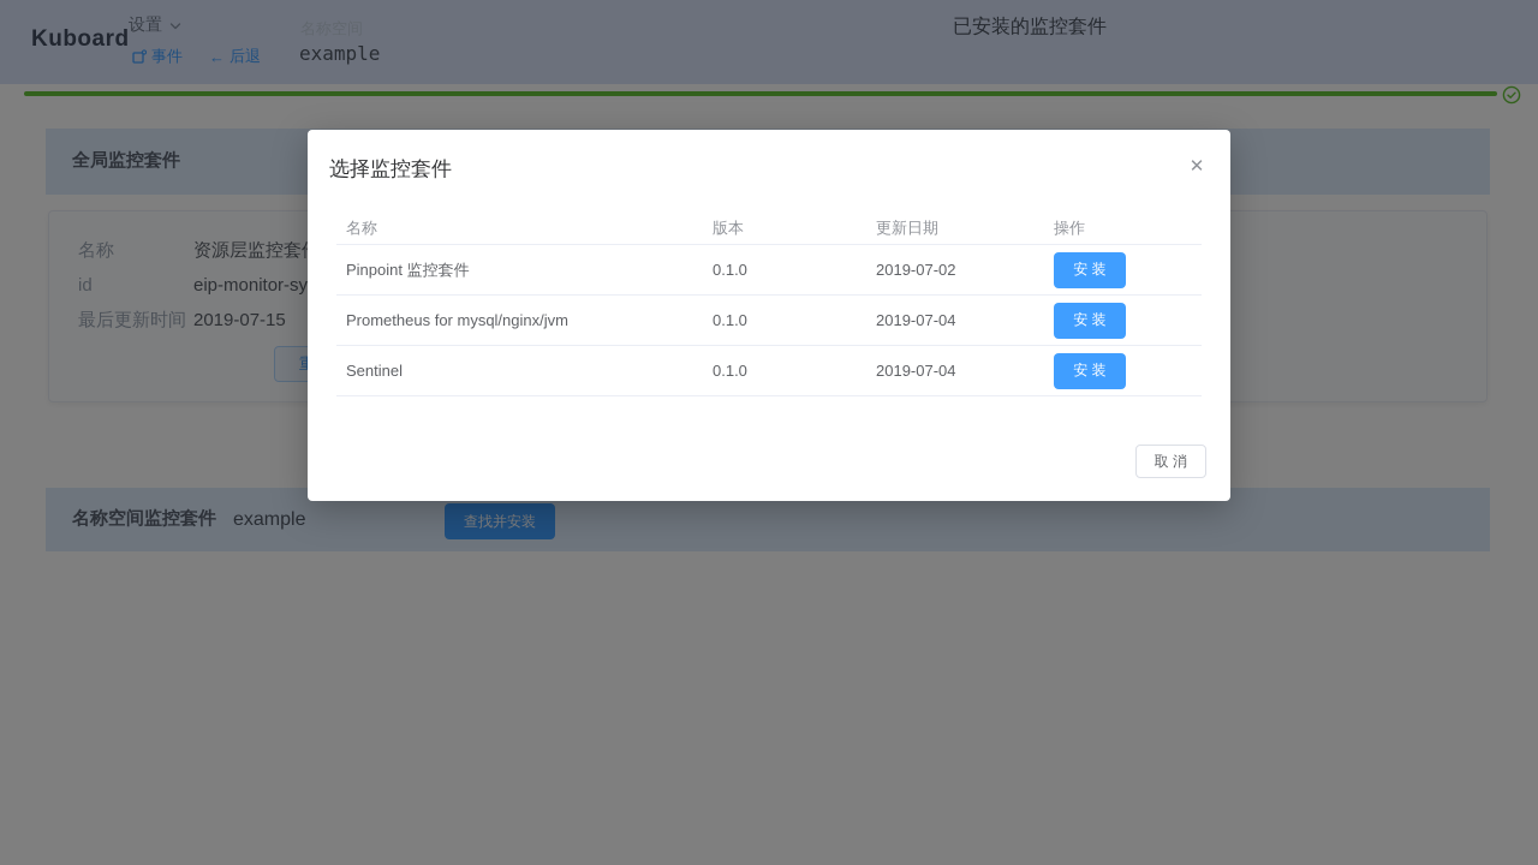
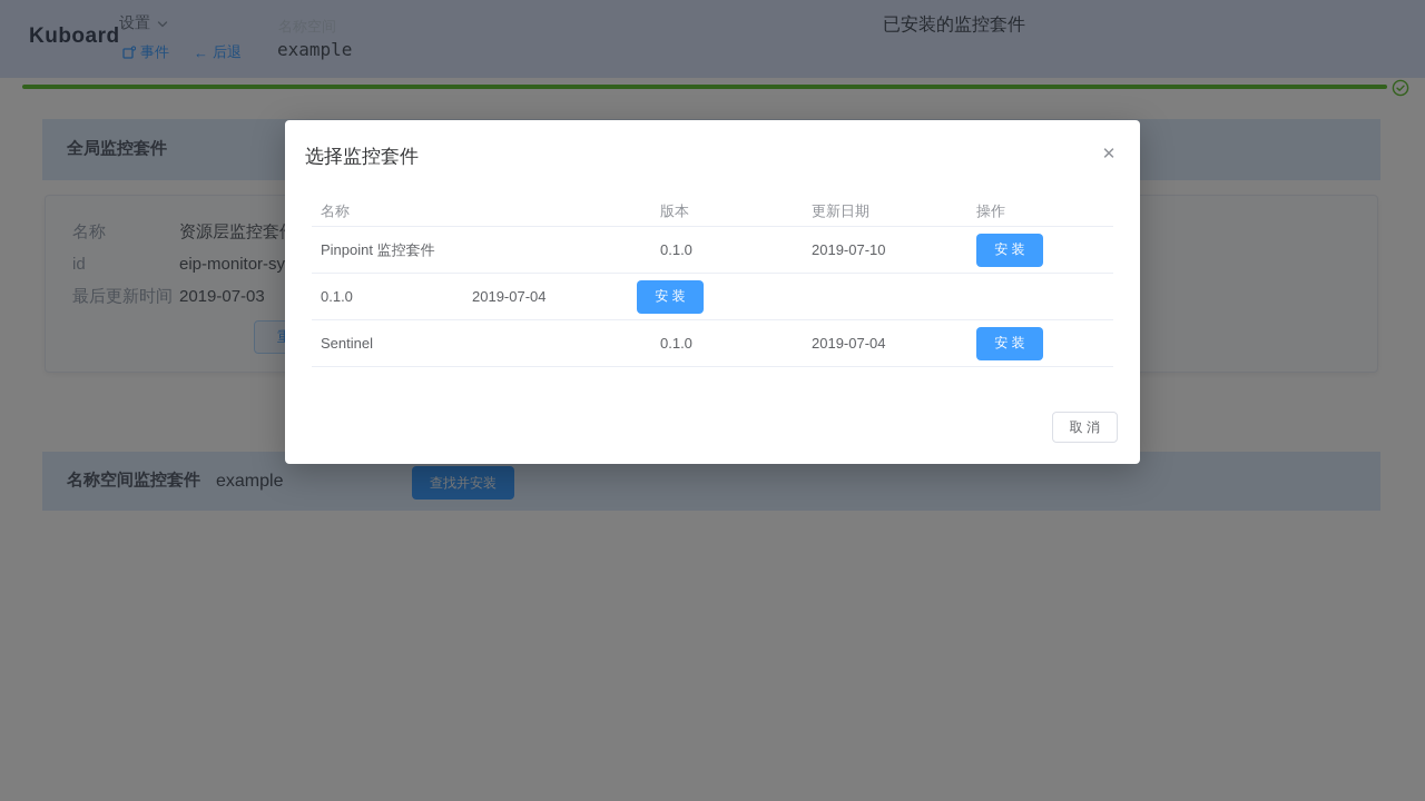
  Kuboard
  设置
  事件
  ←
  后退
  example
  已安装的监控套件
  全局监控套件
  名称
  资源层监控套
  id
  eip-monitor-sy
  最后更新时间
- 2019-07-15
+ 2019-07-03
  名称空间监控套件
  example
  查找并安装
  选择监控套件
  ✕
  名称
  版本
  更新日期
  操作
  Pinpoint 监控套件
  0.1.0
- 2019-07-02
+ 2019-07-10
  安 装
- Prometheus for mysql/nginx/jvm
  0.1.0
  2019-07-04
  安 装
  Sentinel
  0.1.0
  2019-07-04
  安 装
  取 消
